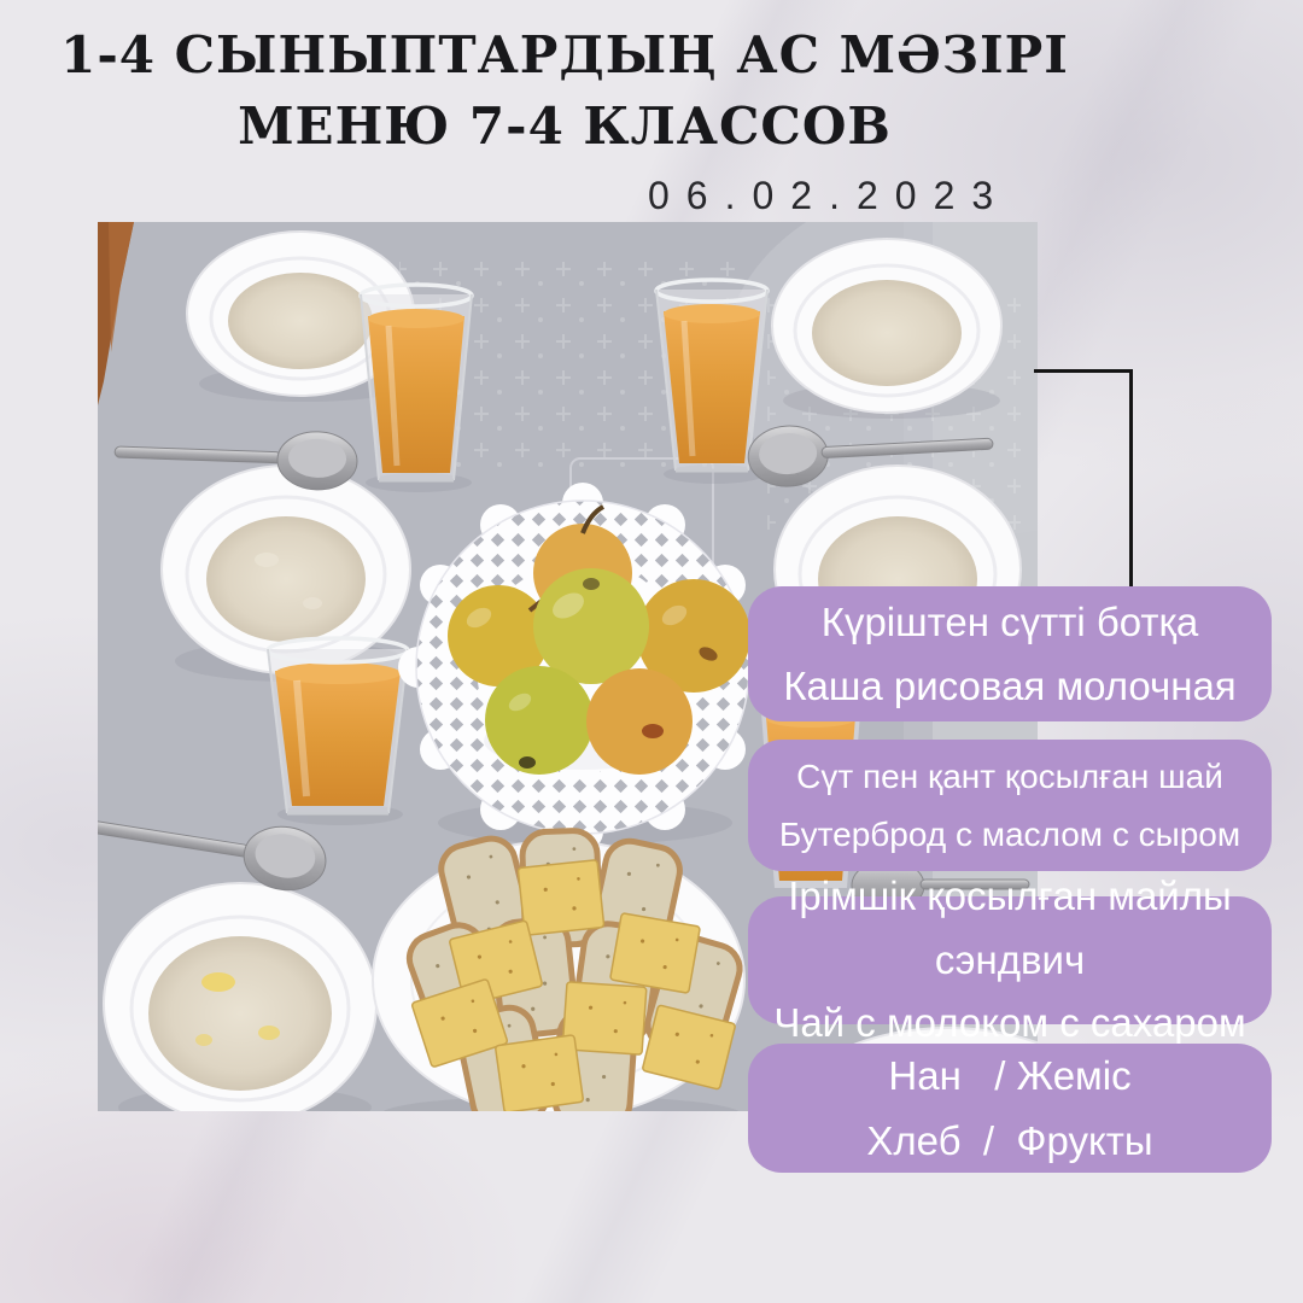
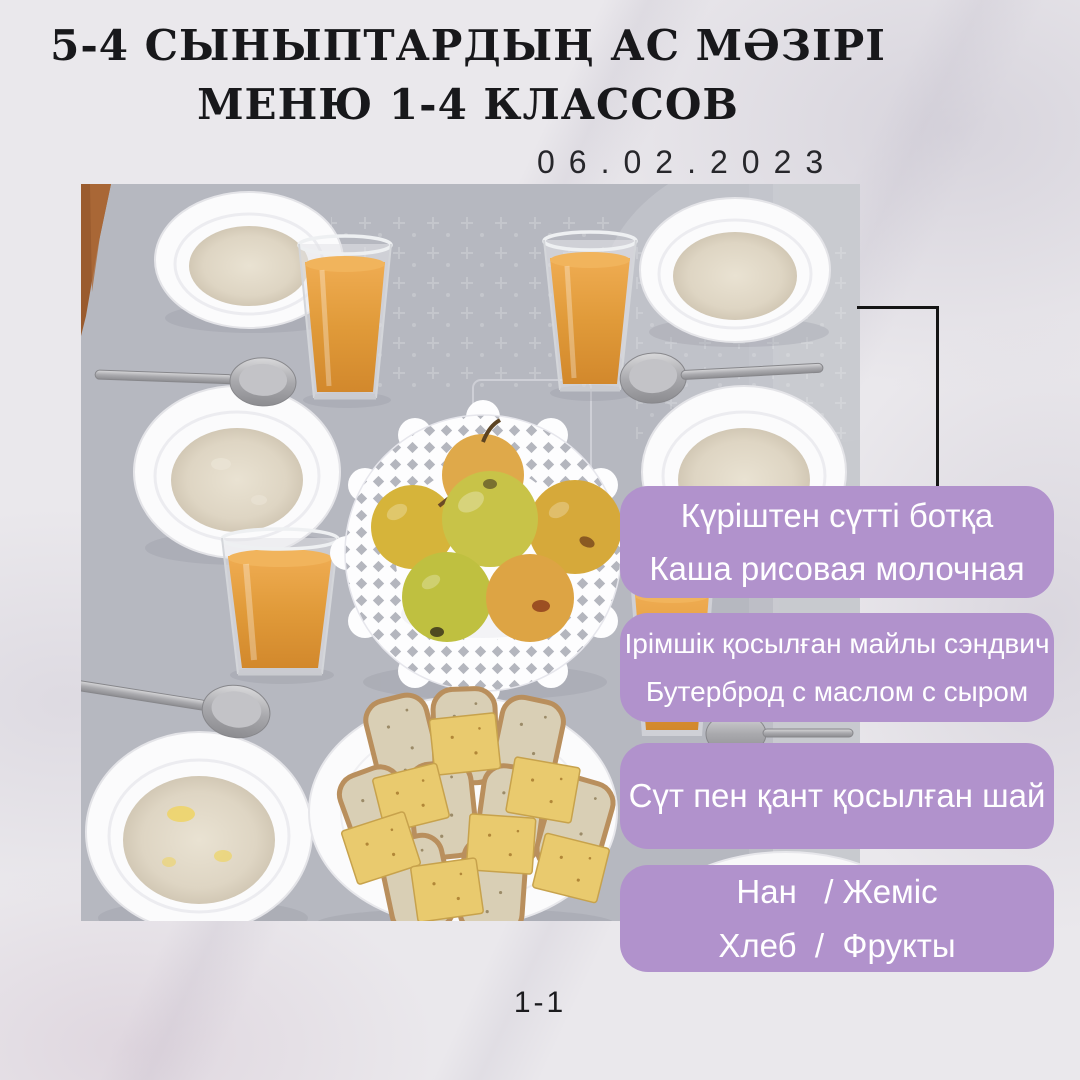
- 1-4 СЫНЫПТАРДЫҢ АС МӘЗІРІ
+ 5-4 СЫНЫПТАРДЫҢ АС МӘЗІРІ
- МЕНЮ 7-4 КЛАССОВ
+ МЕНЮ 1-4 КЛАССОВ
  06.02.2023
  Күріштен сүтті ботқа
  Каша рисовая молочная
- Сүт пен қант қосылған шай
+ Ірімшік қосылған майлы сэндвич
  Бутерброд с маслом с сыром
- Ірімшік қосылған майлы сэндвич
+ Сүт пен қант қосылған шай
- Чай с молоком с сахаром
  Нан / Жеміс
  Хлеб / Фрукты
+ 1-1
